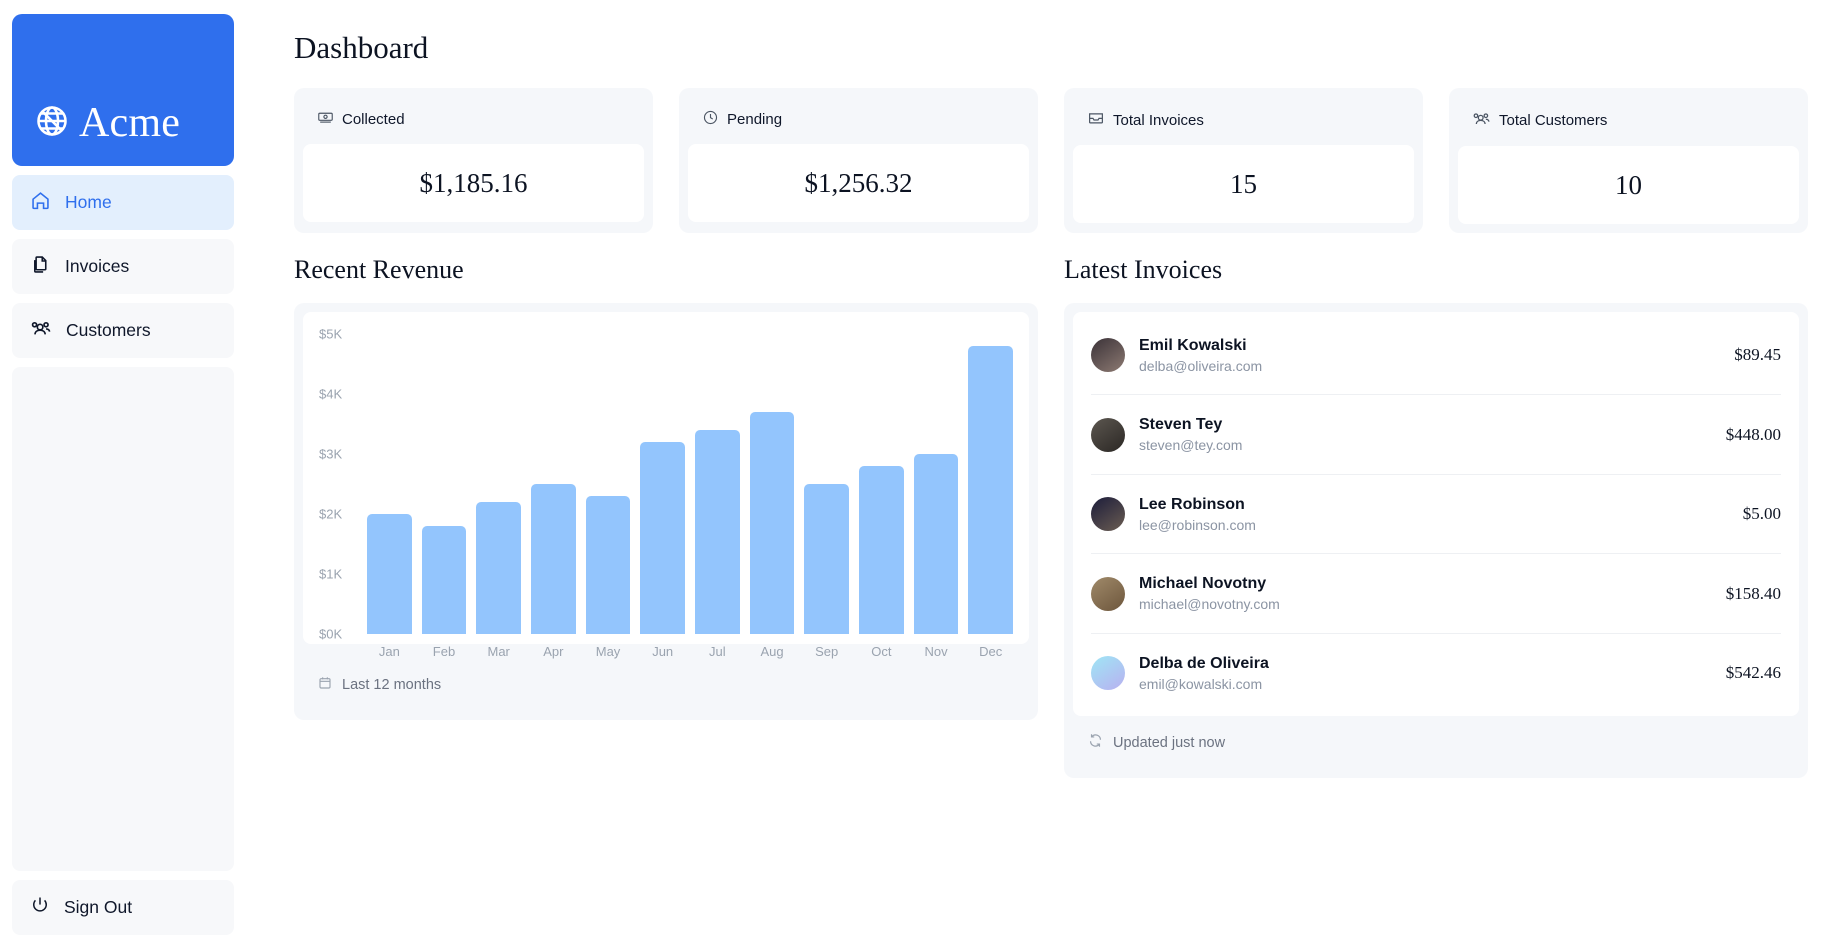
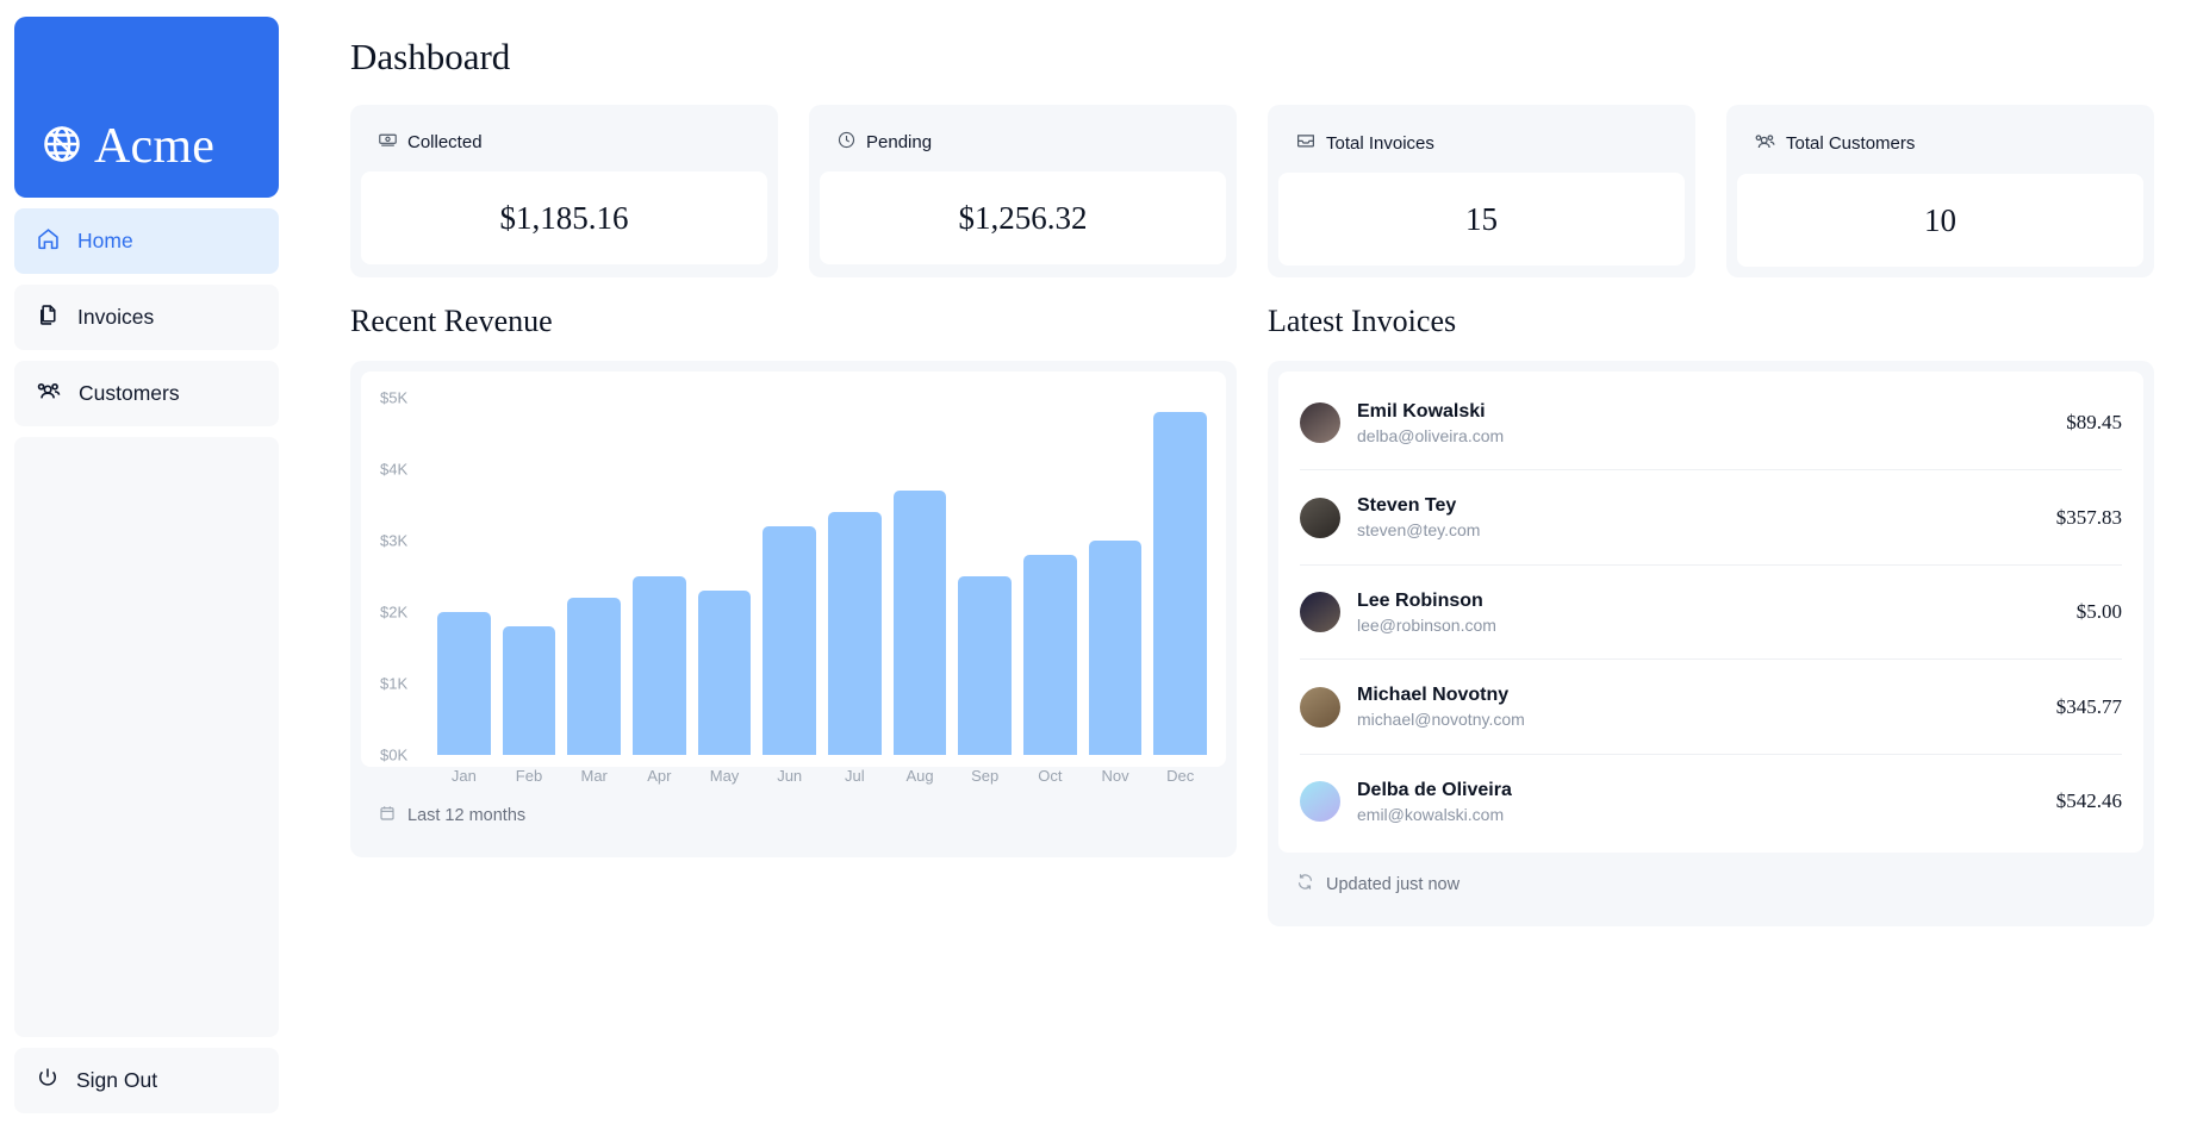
  Acme
  Home
  Invoices
  Customers
  Sign Out
  Dashboard
  Collected
  $1,185.16
  Pending
  $1,256.32
  Total Invoices
  15
  Total Customers
  10
  Recent Revenue
  $5K
  $4K
  $3K
  $2K
  $1K
  $0K
  Jan
  Feb
  Mar
  Apr
  May
  Jun
  Jul
  Aug
  Sep
  Oct
  Nov
  Dec
  Last 12 months
  Latest Invoices
  Emil Kowalski
  delba@oliveira.com
  $89.45
  Steven Tey
  steven@tey.com
- $448.00
+ $357.83
  Lee Robinson
  lee@robinson.com
  $5.00
  Michael Novotny
  michael@novotny.com
- $158.40
+ $345.77
  Delba de Oliveira
  emil@kowalski.com
  $542.46
  Updated just now
